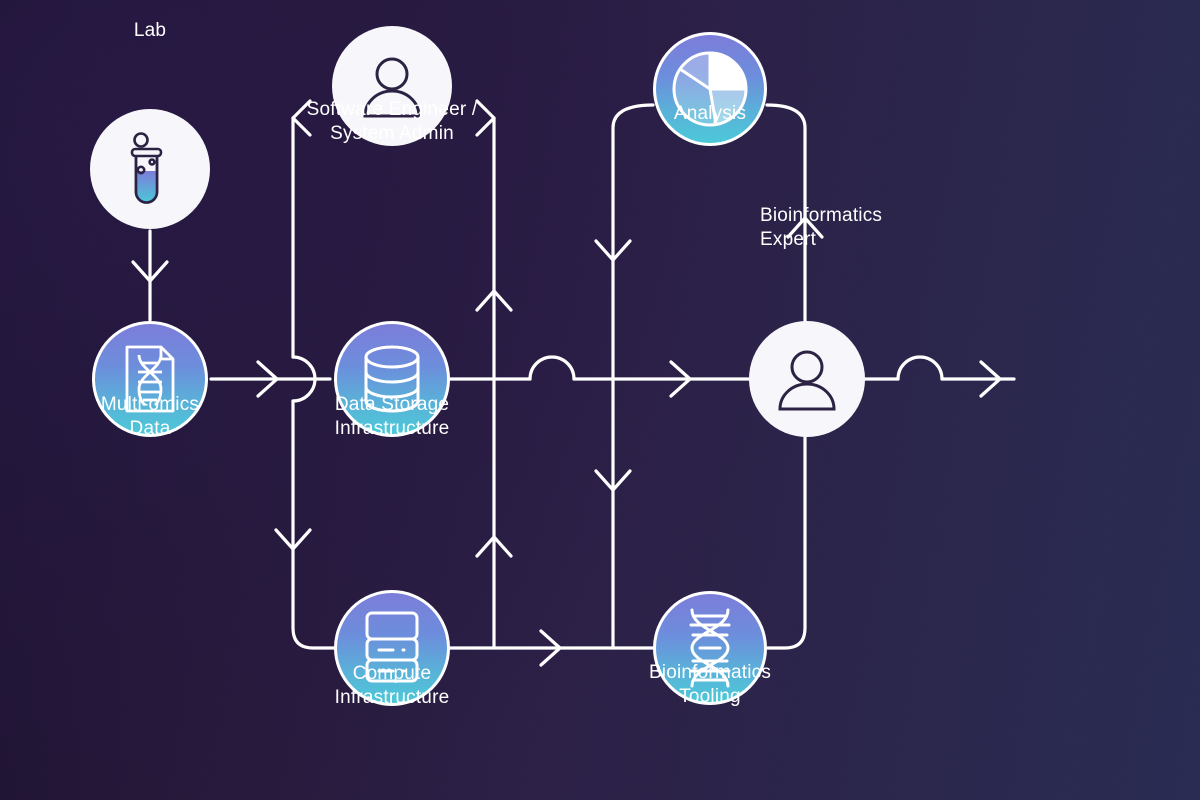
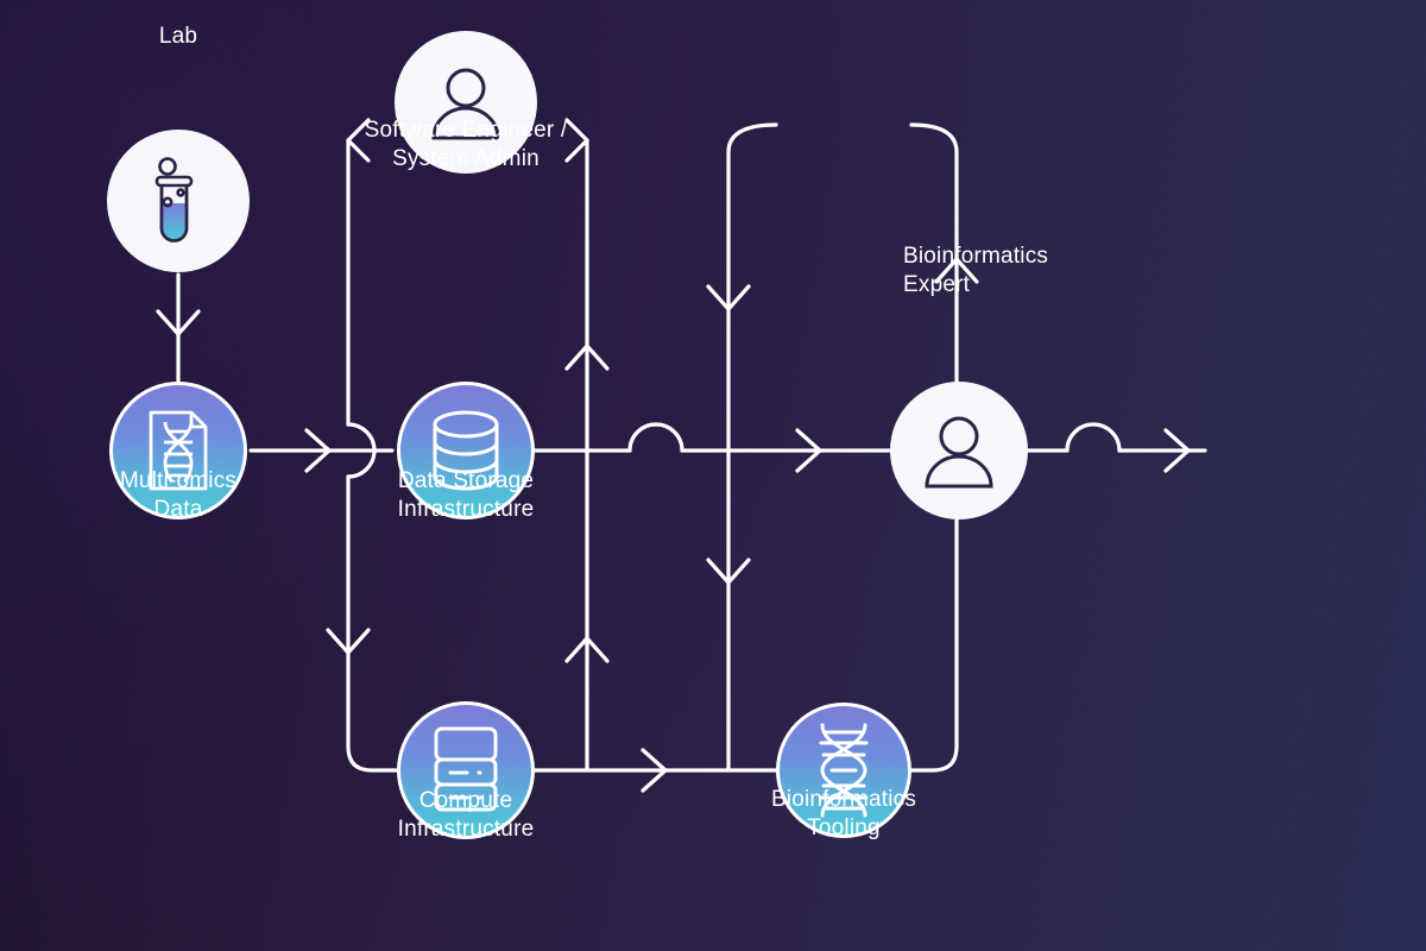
  Lab
  Multi-omics
  Data
  Software Engineer /
  System Admin
  Data Storage
  Infrastructure
  Compute
  Infrastructure
- Analysis
  Bioinformatics
  Tooling
  Bioinformatics
  Expert
